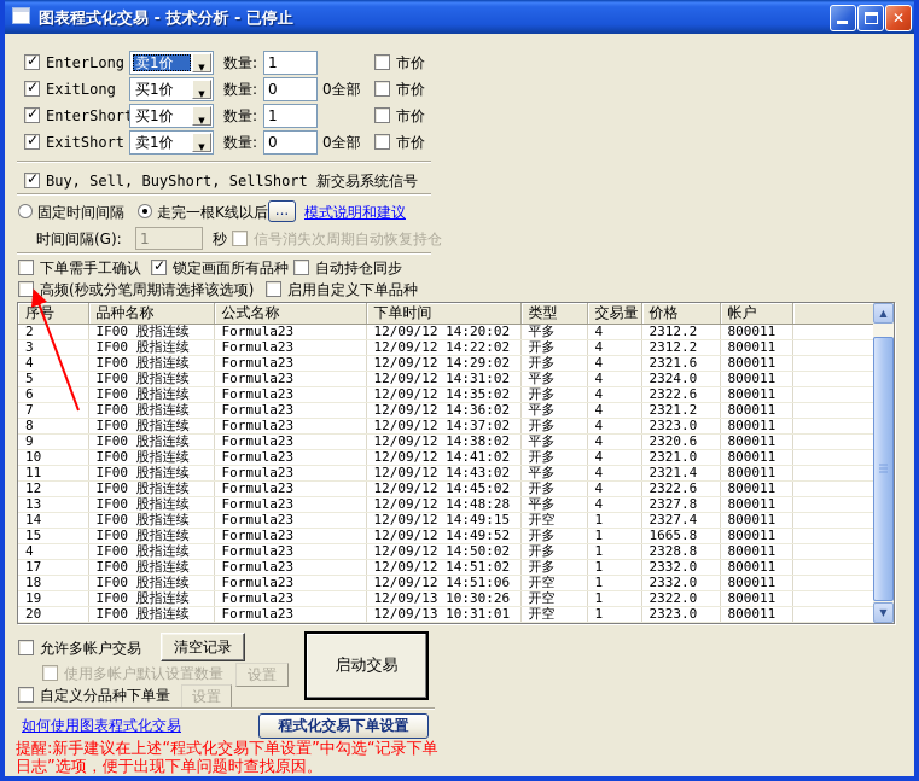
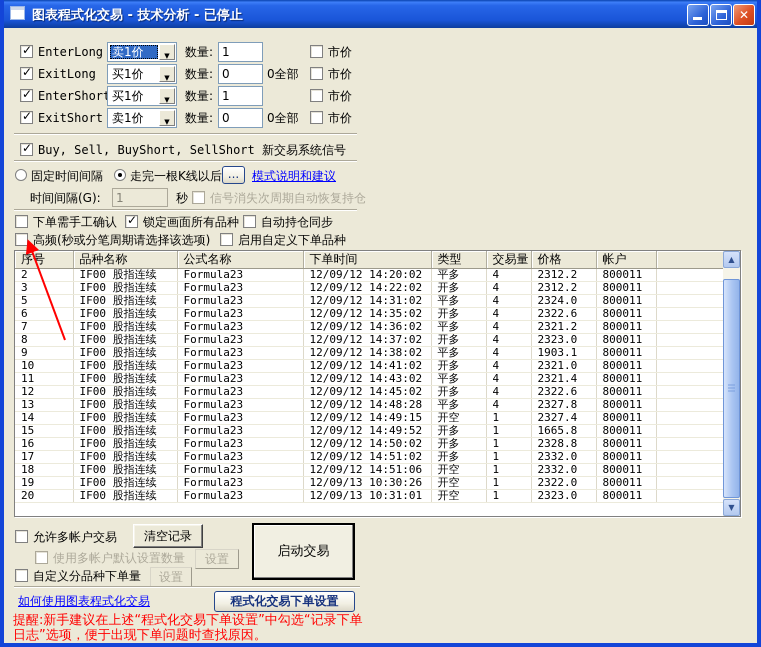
  图表程式化交易 - 技术分析 - 已停止
  ✕
  EnterLong
  卖1价
  数量:
  1
  市价
  ExitLong
  买1价
  数量:
  0
  0全部
  市价
  EnterShor
  买1价
  数量:
  1
  市价
  ExitShort
  卖1价
  数量:
  0
  0全部
  市价
  Buy, Sell, BuyShort, SellShort 新交易系统信号
  固定时间间隔
  走完一根K线以后
  ...
  模式说明和建议
  时间间隔(G):
  1
  秒
  信号消失次周期自动恢复持仓
  下单需手工确认
  锁定画面所有品种
  自动持仓同步
  高频(秒或分笔周期请选择该选项)
  启用自定义下单品种
  序号	品种名称	公式名称	下单时间	类型	交易量	价格	帐户
  2	IF00 股指连续	Formula23	12/09/12 14:20:02	平多	4	2312.2	800011
  3	IF00 股指连续	Formula23	12/09/12 14:22:02	开多	4	2312.2	800011
- 4	IF00 股指连续	Formula23	12/09/12 14:29:02	开多	4	2321.6	800011
  5	IF00 股指连续	Formula23	12/09/12 14:31:02	平多	4	2324.0	800011
  6	IF00 股指连续	Formula23	12/09/12 14:35:02	开多	4	2322.6	800011
  7	IF00 股指连续	Formula23	12/09/12 14:36:02	平多	4	2321.2	800011
  8	IF00 股指连续	Formula23	12/09/12 14:37:02	开多	4	2323.0	800011
- 9	IF00 股指连续	Formula23	12/09/12 14:38:02	平多	4	2320.6	800011
+ 9	IF00 股指连续	Formula23	12/09/12 14:38:02	平多	4	1903.1	800011
  10	IF00 股指连续	Formula23	12/09/12 14:41:02	开多	4	2321.0	800011
  11	IF00 股指连续	Formula23	12/09/12 14:43:02	平多	4	2321.4	800011
  12	IF00 股指连续	Formula23	12/09/12 14:45:02	开多	4	2322.6	800011
  13	IF00 股指连续	Formula23	12/09/12 14:48:28	平多	4	2327.8	800011
  14	IF00 股指连续	Formula23	12/09/12 14:49:15	开空	1	2327.4	800011
  15	IF00 股指连续	Formula23	12/09/12 14:49:52	开多	1	1665.8	800011
- 4	IF00 股指连续	Formula23	12/09/12 14:50:02	开多	1	2328.8	800011
+ 16	IF00 股指连续	Formula23	12/09/12 14:50:02	开多	1	2328.8	800011
  17	IF00 股指连续	Formula23	12/09/12 14:51:02	开多	1	2332.0	800011
  18	IF00 股指连续	Formula23	12/09/12 14:51:06	开空	1	2332.0	800011
  19	IF00 股指连续	Formula23	12/09/13 10:30:26	开空	1	2322.0	800011
  20	IF00 股指连续	Formula23	12/09/13 10:31:01	开空	1	2323.0	800011
  ▲
  ▼
  允许多帐户交易
  清空记录
  使用多帐户默认设置数量
  设置
  自定义分品种下单量
  设置
  启动交易
  如何使用图表程式化交易
  程式化交易下单设置
  提醒:新手建议在上述“程式化交易下单设置”中勾选“记录下单日志”选项，便于出现下单问题时查找原因。
